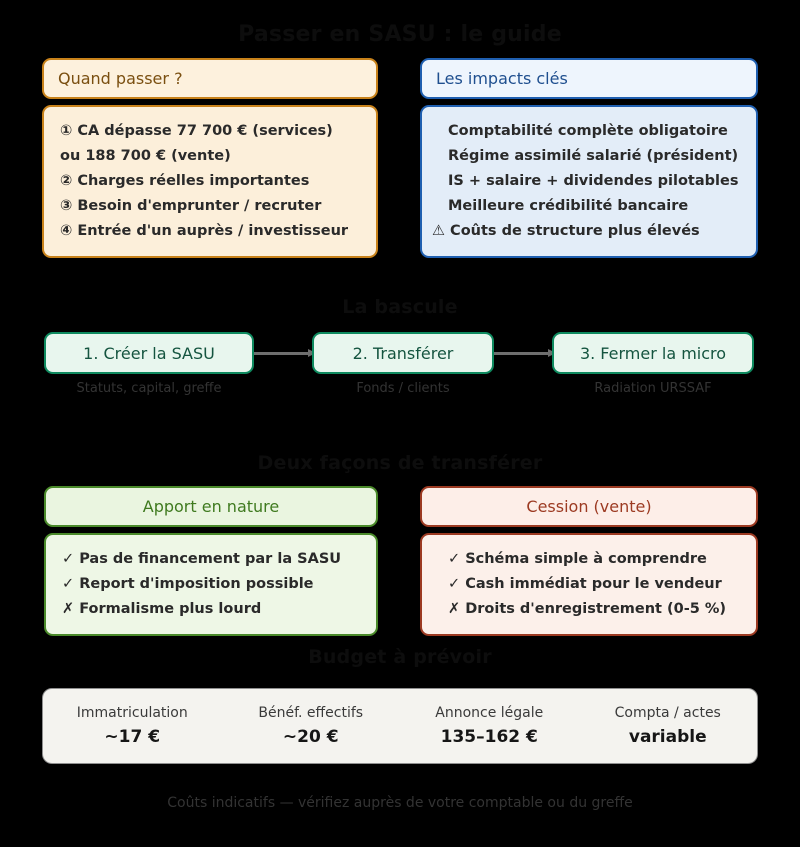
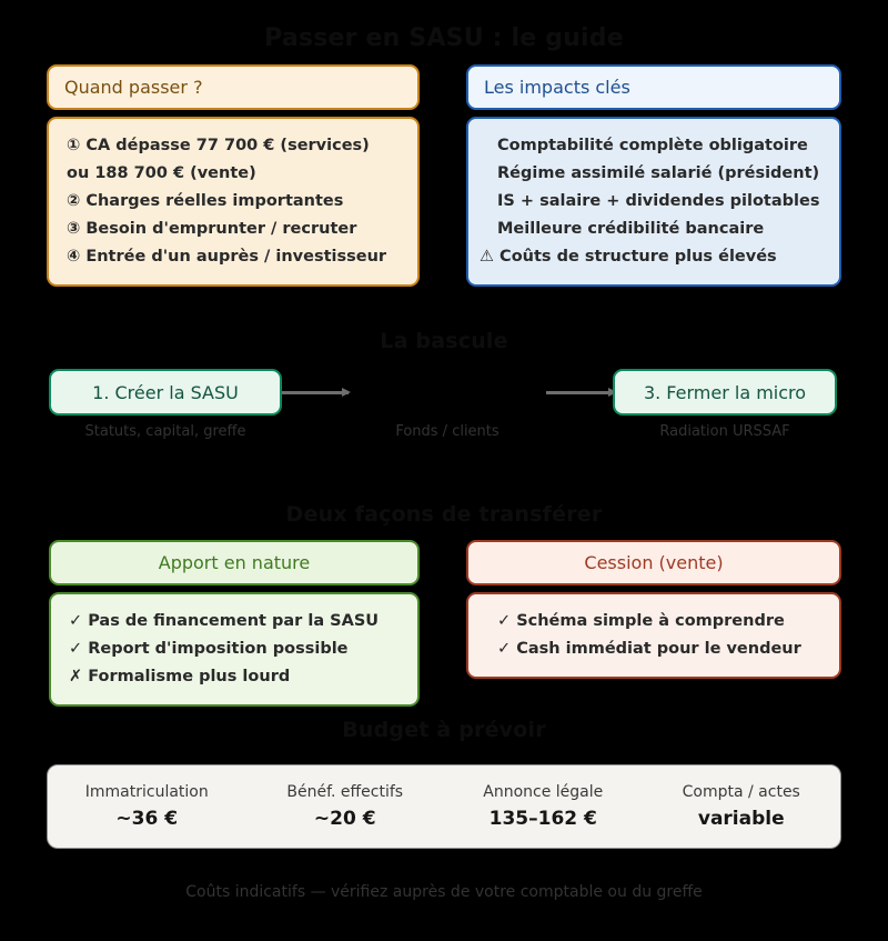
  Quand passer ?
  ① CA dépasse 77 700 € (services)
  ou 188 700 € (vente)
  ② Charges réelles importantes
  ③ Besoin d'emprunter / recruter
  ④ Entrée d'un auprès / investisseur
  Les impacts clés
  Comptabilité complète obligatoire
  Régime assimilé salarié (président)
  IS + salaire + dividendes pilotables
  Meilleure crédibilité bancaire
  ⚠ Coûts de structure plus élevés
  1. Créer la SASU
  Statuts, capital, greffe
- 2. Transférer
  Fonds / clients
  3. Fermer la micro
  Radiation URSSAF
  Apport en nature
  ✓ Pas de financement par la SASU
  ✓ Report d'imposition possible
  ✗ Formalisme plus lourd
  Cession (vente)
  ✓ Schéma simple à comprendre
  ✓ Cash immédiat pour le vendeur
- ✗ Droits d'enregistrement (0-5 %)
  Immatriculation
- ~17 €
+ ~36 €
  Bénéf. effectifs
  ~20 €
  Annonce légale
  135–162 €
  Compta / actes
  variable
  Coûts indicatifs — vérifiez auprès de votre comptable ou du greffe
